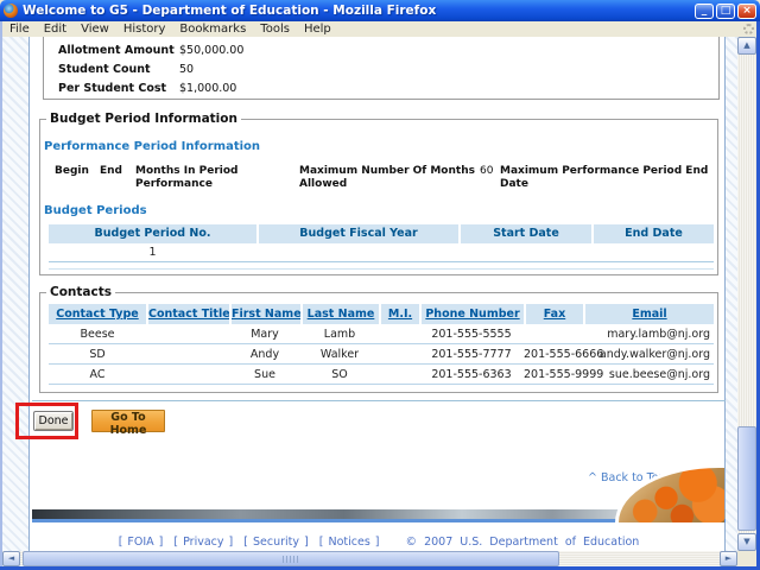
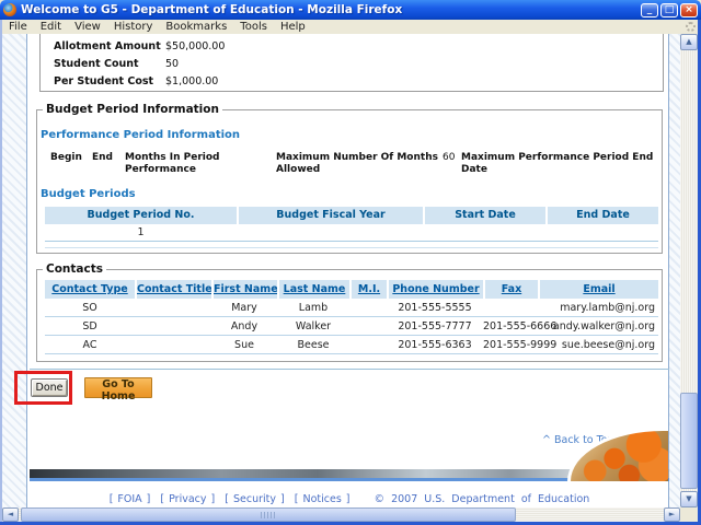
  Welcome to G5 - Department of Education - Mozilla Firefox
  _
  □
  ×
  File
  Edit
  View
  History
  Bookmarks
  Tools
  Help
  Allotment Amount
  $50,000.00
  Student Count
  50
  Per Student Cost
  $1,000.00
  Budget Period Information
  Performance Period Information
  Begin
  End
  Months In Period Performance
  Maximum Number Of Months Allowed
  60
  Maximum Performance Period End Date
  Budget Periods
  Budget Period No.
  Budget Fiscal Year
  Start Date
  End Date
  1
  Contacts
  Contact Type
  Contact Title
  First Name
  Last Name
  M.I.
  Phone Number
  Fax
  Email
- Beese
+ SO
  Mary
  Lamb
  201-555-5555
  mary.lamb@nj.org
  SD
  Andy
  Walker
  201-555-7777
  201-555-6
  andy.walker@nj.org
  AC
  Sue
- SO
+ Beese
  201-555-6363
  201-555-9
  sue.beese@nj.org
  Done
  Go To Home
  ^ Back to
  [ FOIA ] [ Privacy ] [ Security ] [ Notices ] © 2007 U.S. Department of Education
  ▲
  ▼
  ◄
  ►
